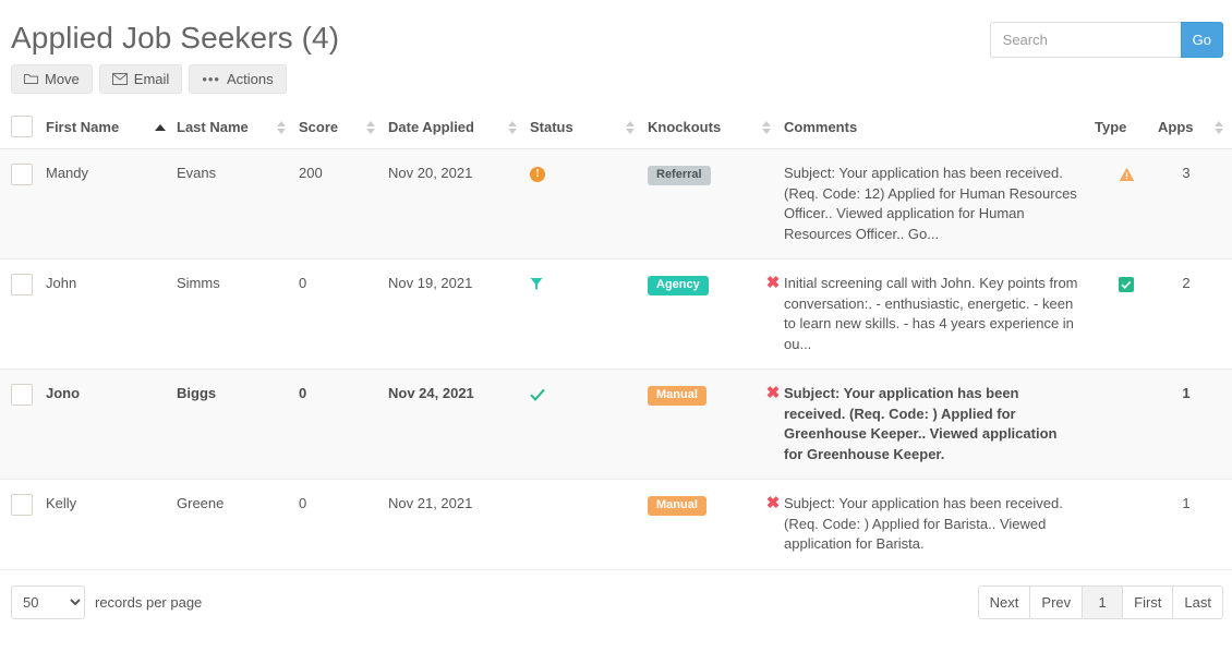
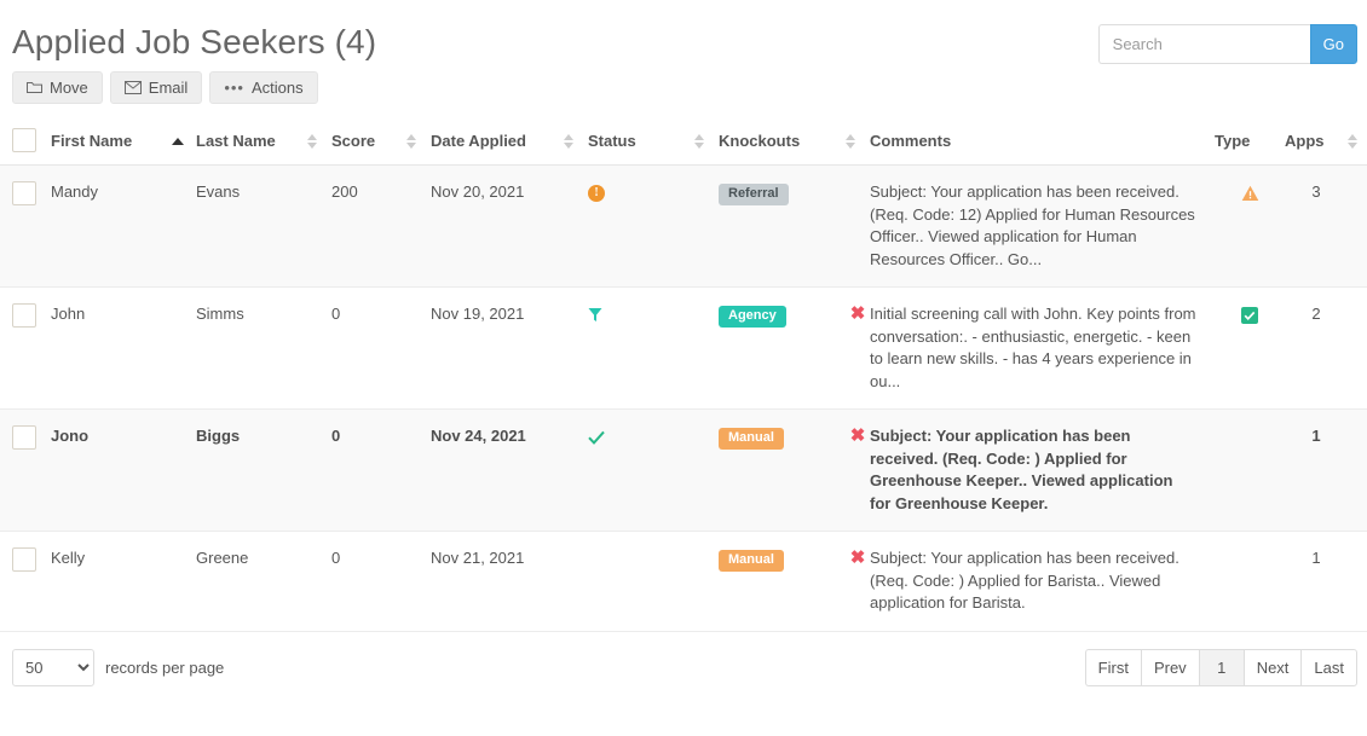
  Applied Job Seekers (4)
  Search
  Go
  Move
  Email
  •••
  Actions
  	First Name		Last Name		Score		Date Applied		Status		Knockouts		Comments	Type	Apps
  	Mandy		Evans		200		Nov 20, 2021		!		Referral		Subject: Your application has been received. (Req. Code: 12) Applied for Human Resources Officer.. Viewed application for Human Resources Officer.. Go...		3
  	John		Simms		0		Nov 19, 2021				Agency	✖	Initial screening call with John. Key points from conversation:. - enthusiastic, energetic. - keen to learn new skills. - has 4 years experience in ou...		2
  	Jono		Biggs		0		Nov 24, 2021				Manual	✖	Subject: Your application has been received. (Req. Code: ) Applied for Greenhouse Keeper.. Viewed application for Greenhouse Keeper.		1
  	Kelly		Greene		0		Nov 21, 2021				Manual	✖	Subject: Your application has been received. (Req. Code: ) Applied for Barista.. Viewed application for Barista.		1
  50
  records per page
- Next
+ First
  Prev
  1
- First
+ Next
  Last
